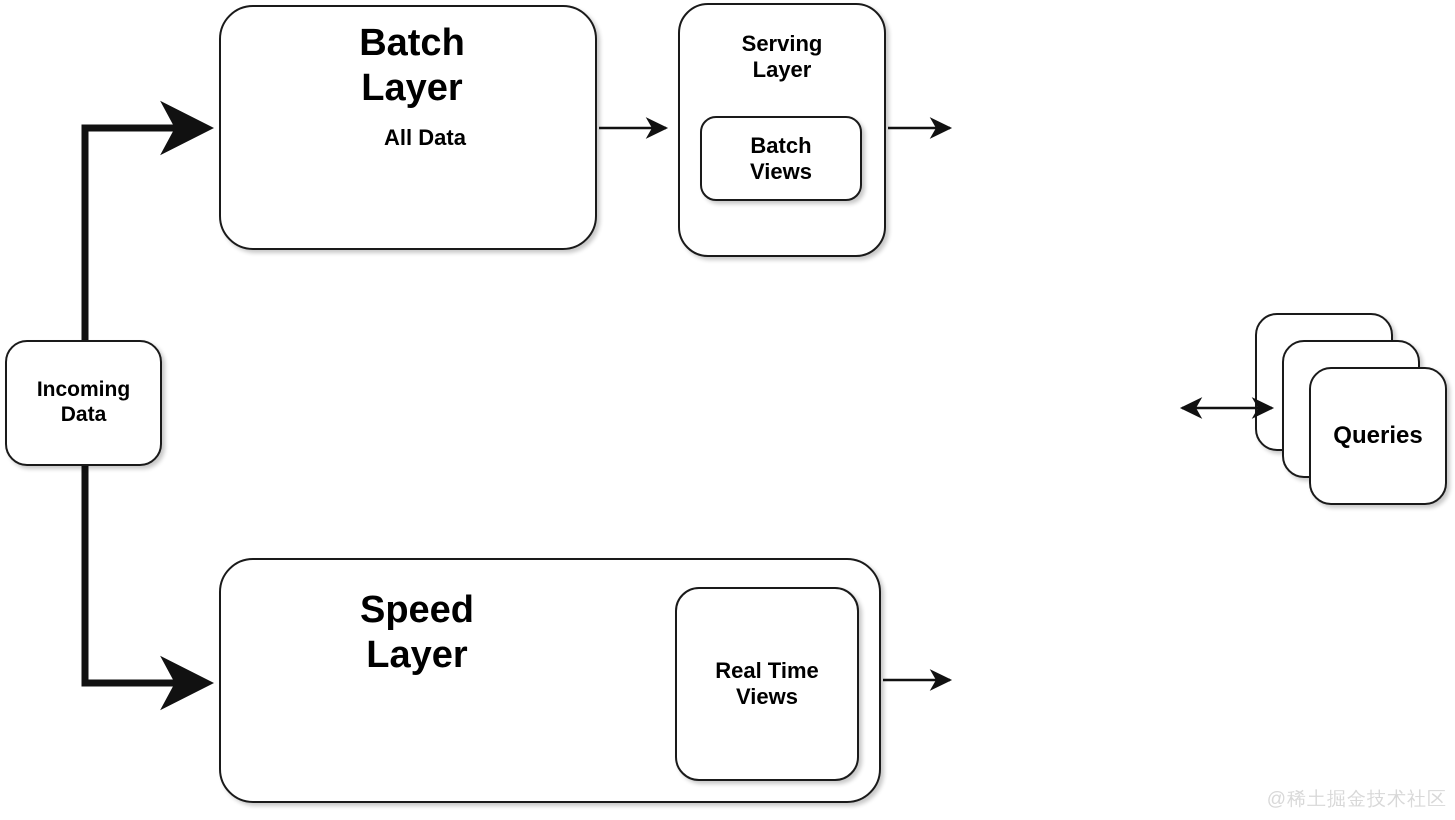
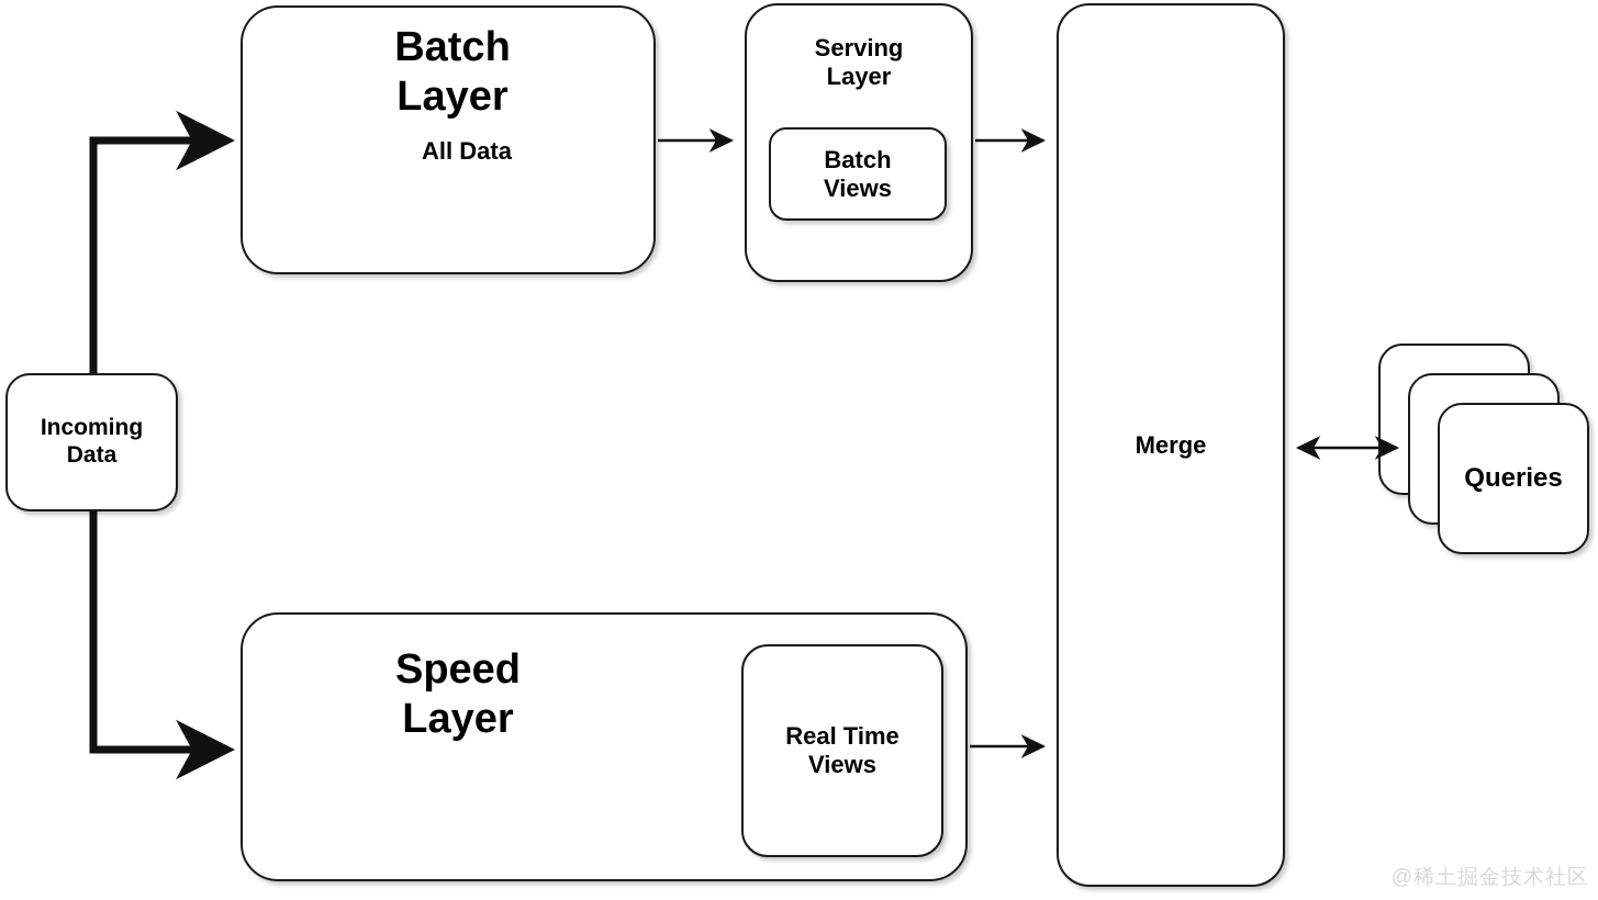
  Batch
  Layer
  All Data
  Serving
  Layer
  Batch
  Views
  Speed
  Layer
  Real Time
  Views
+ Merge
  Incoming
  Data
  Queries
  @稀土掘金技术社区
